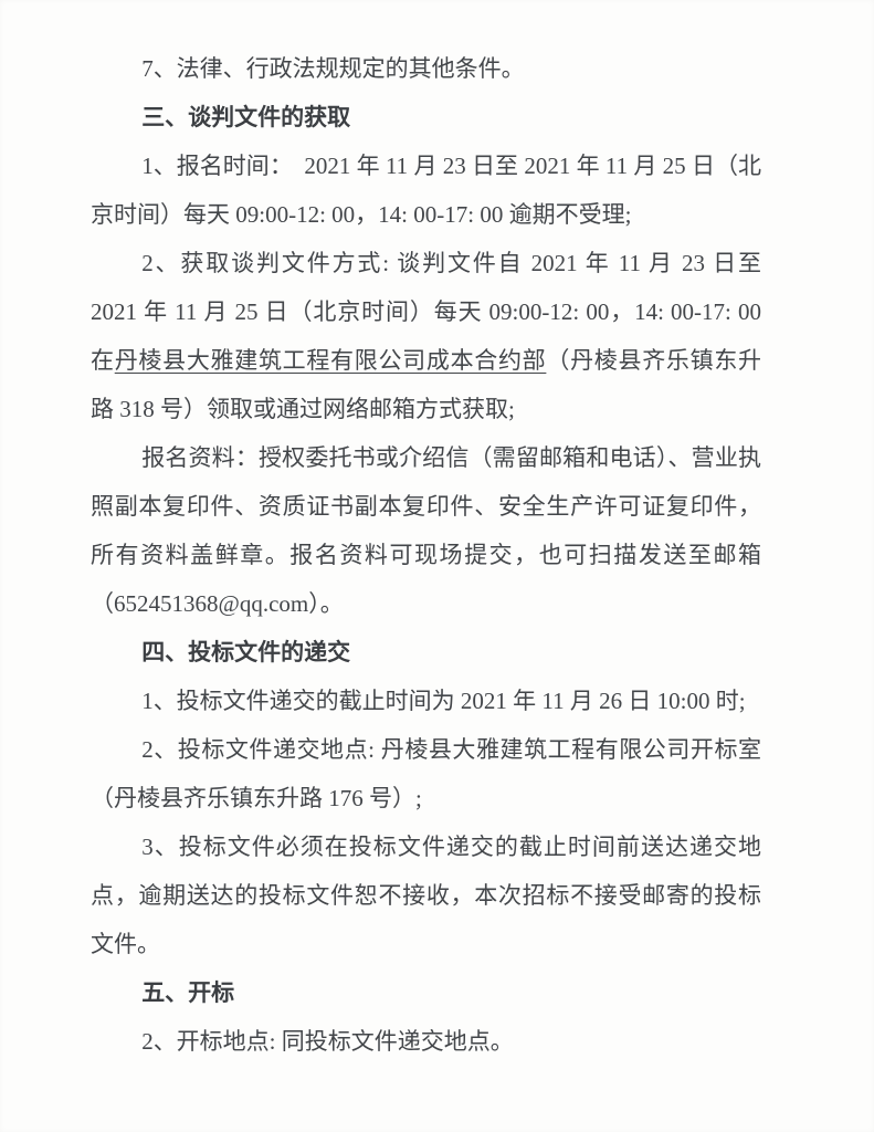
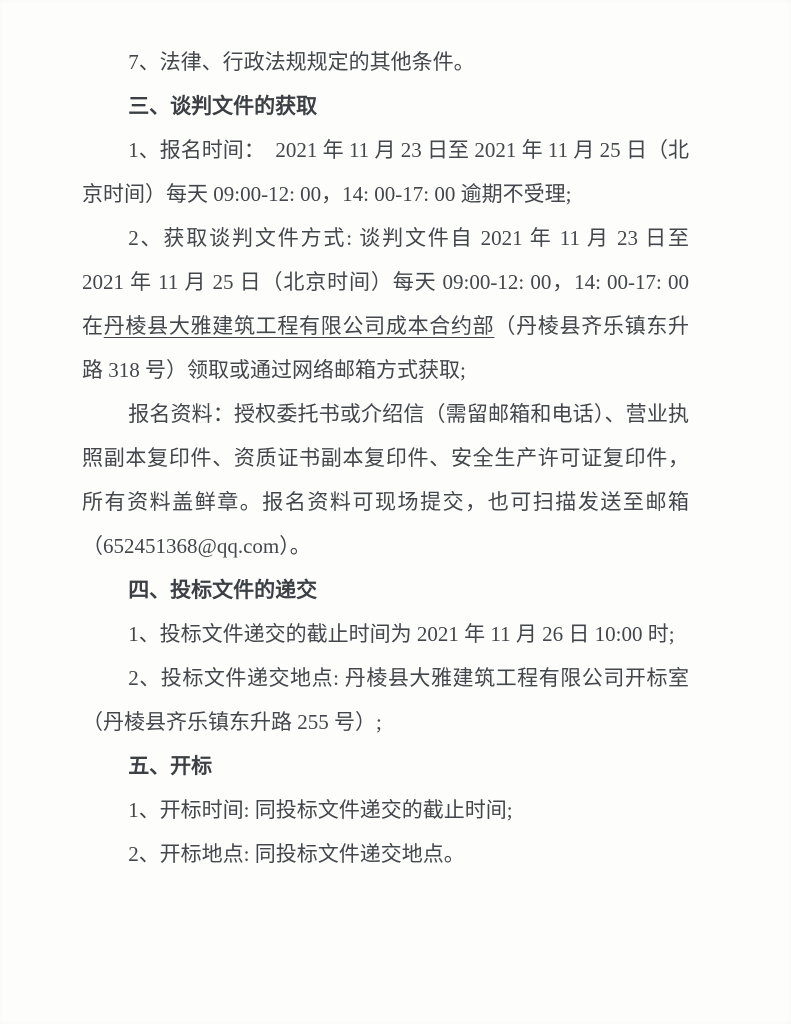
  7、法律、行政法规规定的其他条件。
  三、谈判文件的获取
  1、报名时间： 2021 年 11 月 23 日至 2021 年 11 月 25 日（北京时间）每天 09:00-12: 00，14: 00-17: 00 逾期不受理;
  2、获取谈判文件方式: 谈判文件自 2021 年 11 月 23 日至 2021 年 11 月 25 日（北京时间）每天 09:00-12: 00，14: 00-17: 00 在丹棱县大雅建筑工程有限公司成本合约部（丹棱县齐乐镇东升路 318 号）领取或通过网络邮箱方式获取;
  报名资料：授权委托书或介绍信（需留邮箱和电话）、营业执照副本复印件、资质证书副本复印件、安全生产许可证复印件，所有资料盖鲜章。报名资料可现场提交，也可扫描发送至邮箱（652451368@qq.com）。
  四、投标文件的递交
  1、投标文件递交的截止时间为 2021 年 11 月 26 日 10:00 时;
- 2、投标文件递交地点: 丹棱县大雅建筑工程有限公司开标室（丹棱县齐乐镇东升路 176 号）;
+ 2、投标文件递交地点: 丹棱县大雅建筑工程有限公司开标室（丹棱县齐乐镇东升路 255 号）;
- 3、投标文件必须在投标文件递交的截止时间前送达递交地点，逾期送达的投标文件恕不接收，本次招标不接受邮寄的投标文件。
  五、开标
+ 1、开标时间: 同投标文件递交的截止时间;
  2、开标地点: 同投标文件递交地点。
